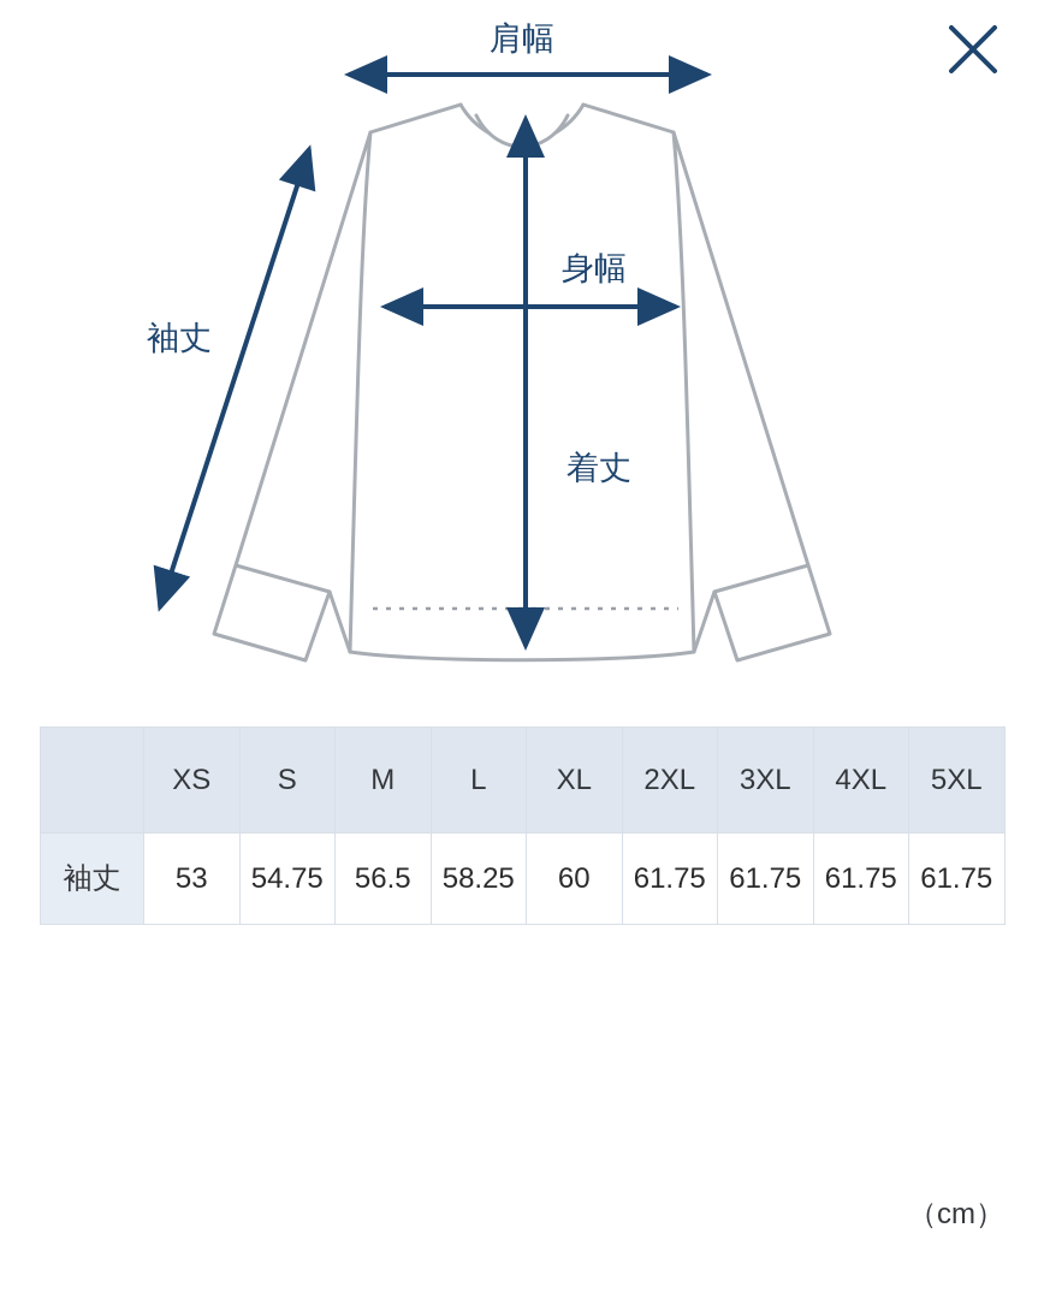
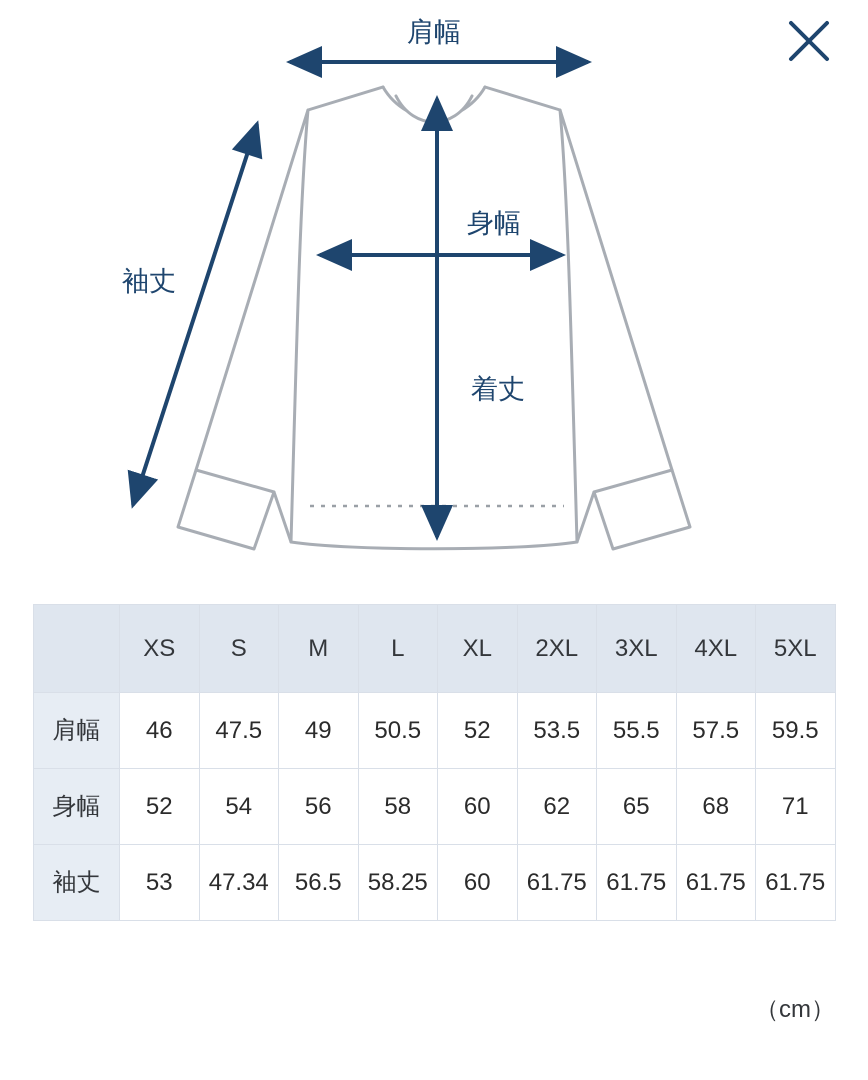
  肩幅
  身幅
  着丈
  袖丈
  	XS	S	M	L	XL	2XL	3XL	4XL	5XL
+ 肩幅	46	47.5	49	50.5	52	53.5	55.5	57.5	59.5
+ 身幅	52	54	56	58	60	62	65	68	71
- 袖丈	53	54.75	56.5	58.25	60	61.75	61.75	61.75	61.75
+ 袖丈	53	47.34	56.5	58.25	60	61.75	61.75	61.75	61.75
  （cm）
